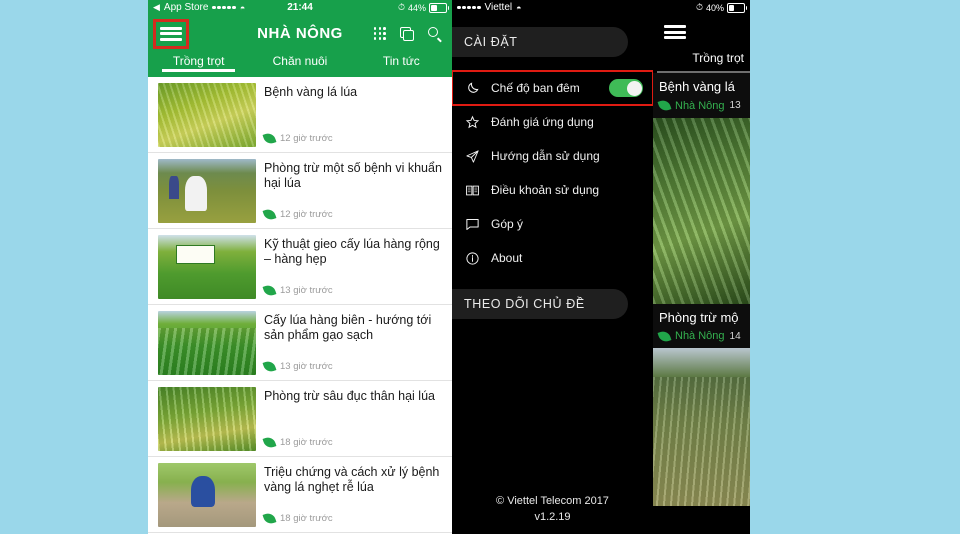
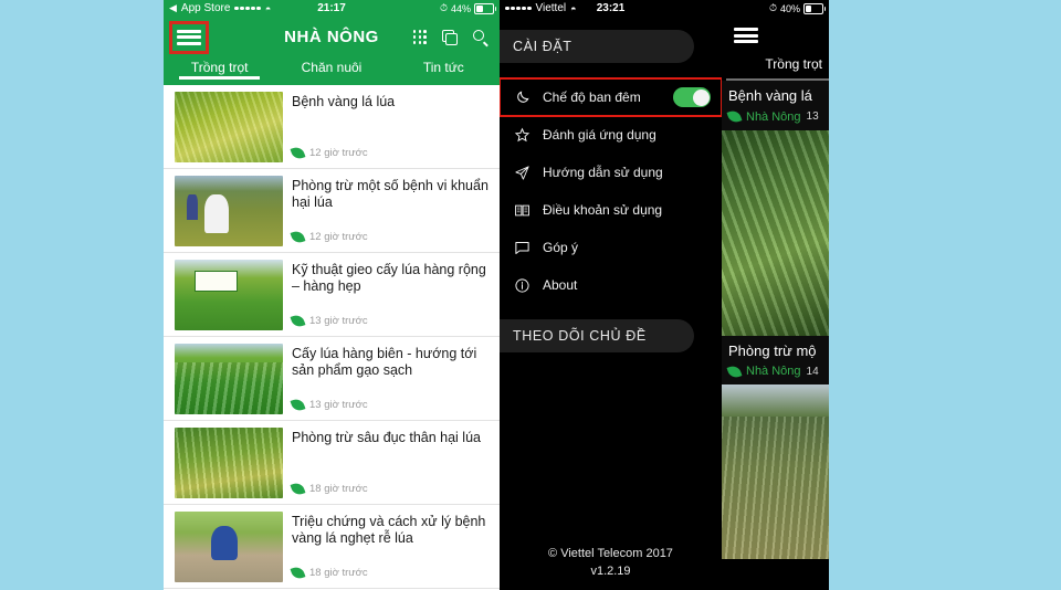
  ◀
  App Store
  ◓
- 21:44
+ 21:17
  ⏱
  44%
  NHÀ NÔNG
  Trồng trọt
  Chăn nuôi
  Tin tức
  Bệnh vàng lá lúa
  12 giờ trước
  Phòng trừ một số bệnh vi khuẩn hại lúa
  12 giờ trước
  Kỹ thuật gieo cấy lúa hàng rộng – hàng hẹp
  13 giờ trước
  Cấy lúa hàng biên - hướng tới sản phẩm gạo sạch
  13 giờ trước
  Phòng trừ sâu đục thân hại lúa
  18 giờ trước
  Triệu chứng và cách xử lý bệnh vàng lá nghẹt rễ lúa
  18 giờ trước
  Viettel
  ◓
+ 23:21
  CÀI ĐẶT
  Chế độ ban đêm
  Đánh giá ứng dụng
  Hướng dẫn sử dụng
  Điều khoản sử dụng
  Góp ý
  About
  THEO DÕI CHỦ ĐỀ
  © Viettel Telecom 2017
  v1.2.19
  ⏱
  40%
  Trồng trọt
  Bệnh vàng lá
  Nhà Nông
  13
  Phòng trừ mộ
  Nhà Nông
  14
